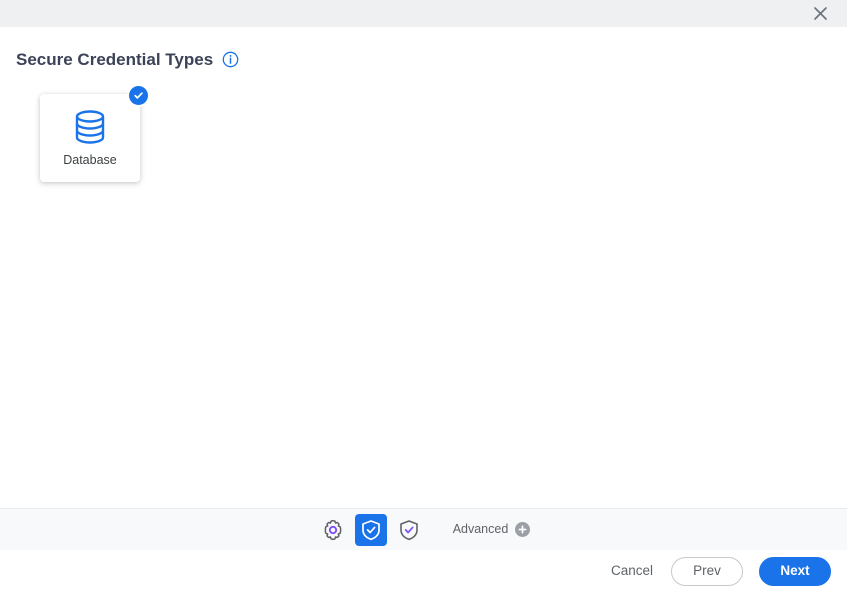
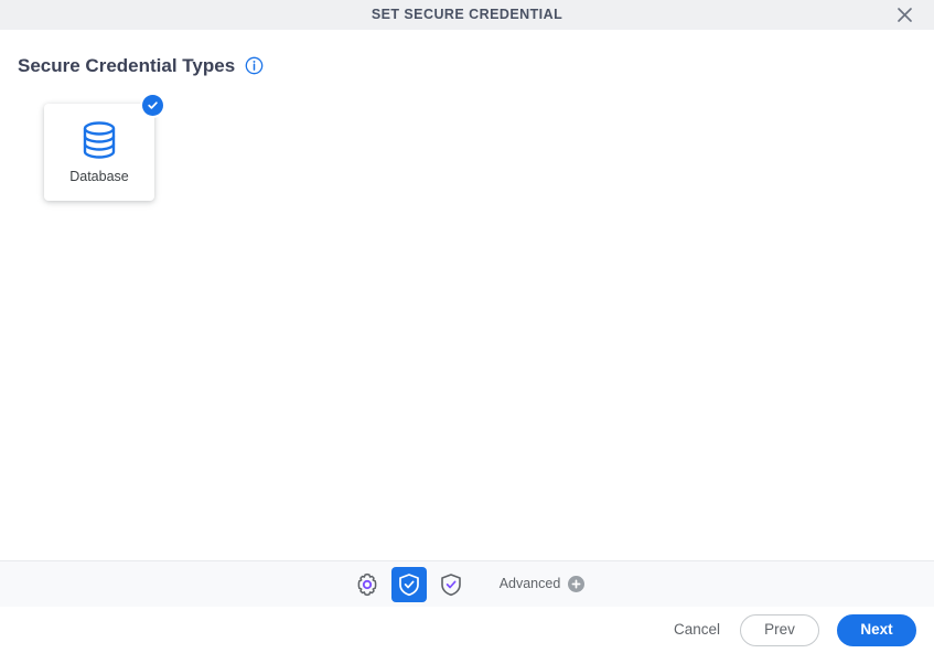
+ SET SECURE CREDENTIAL
  Secure Credential Types
  Database
  Advanced
  Cancel
  Prev
  Next
